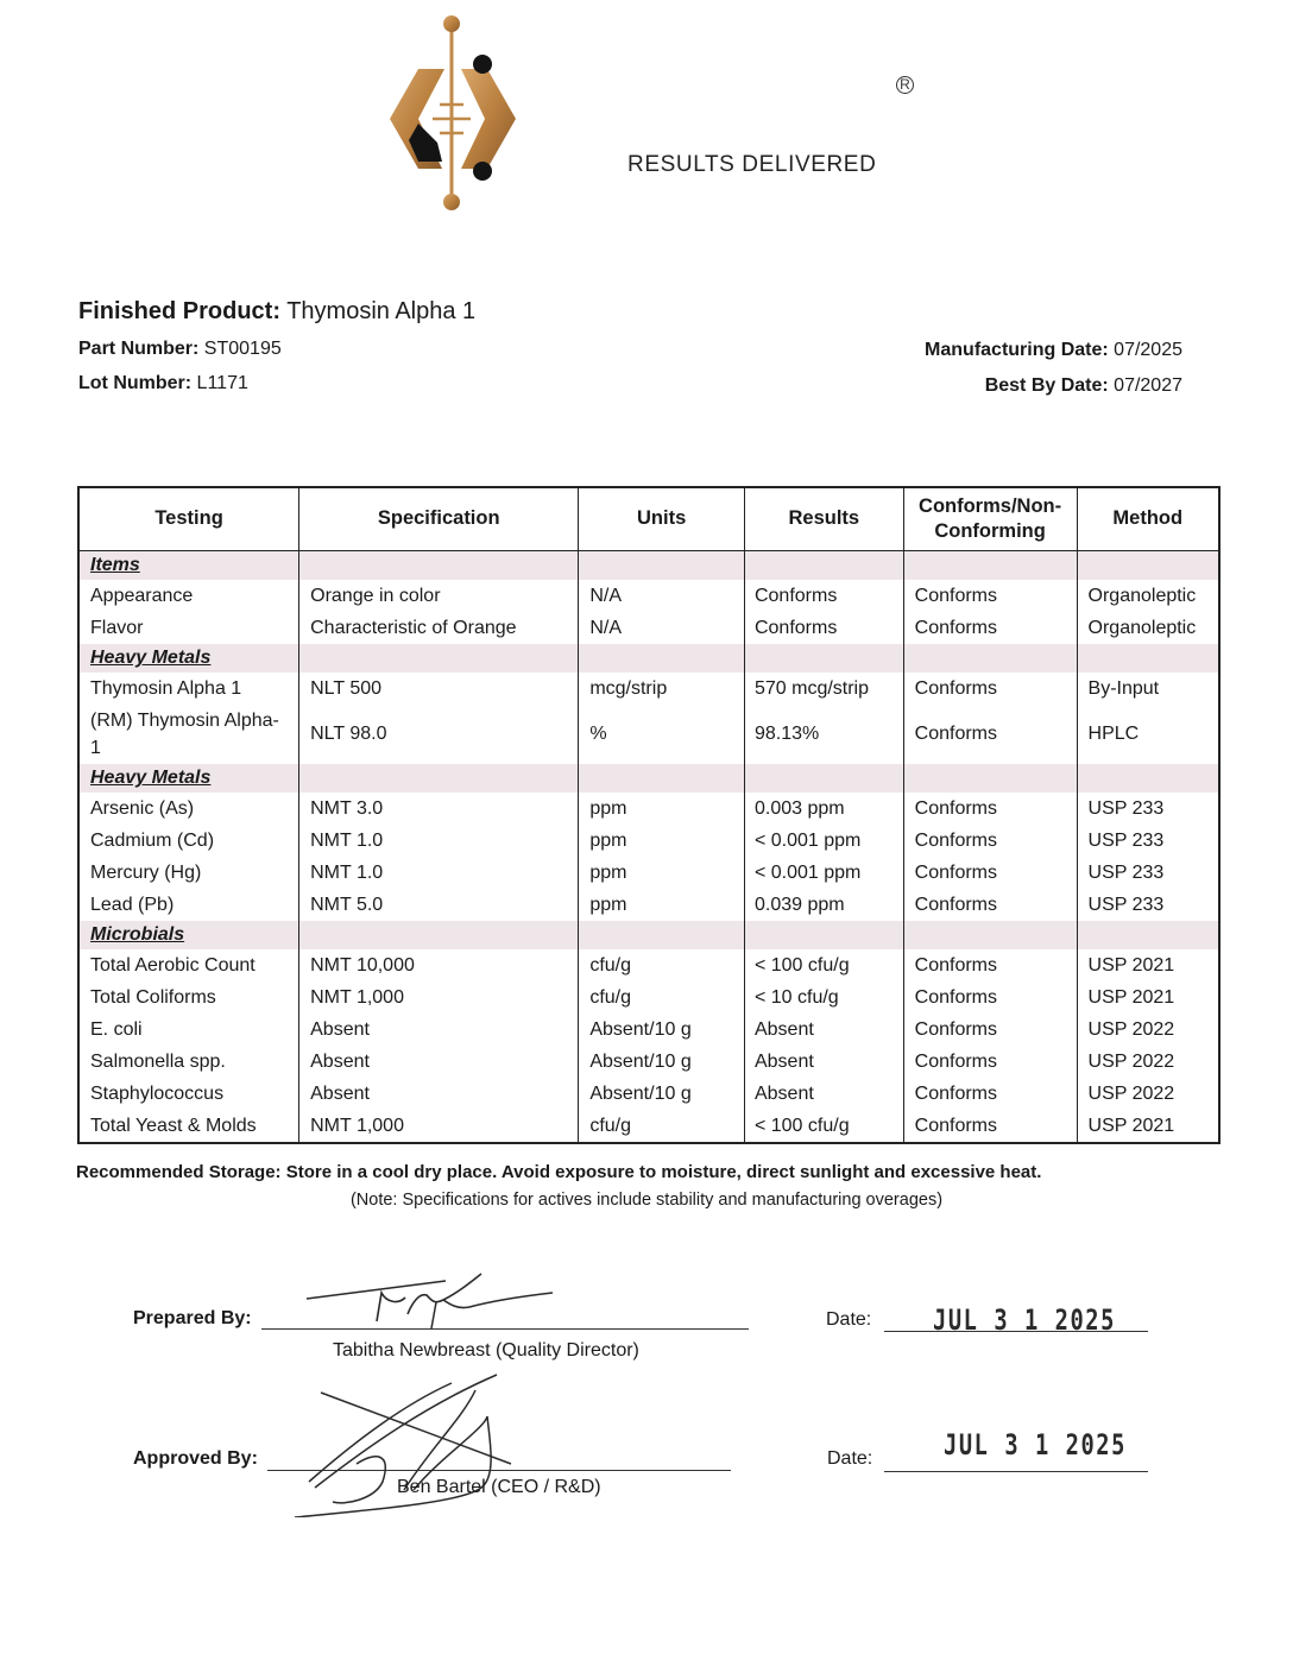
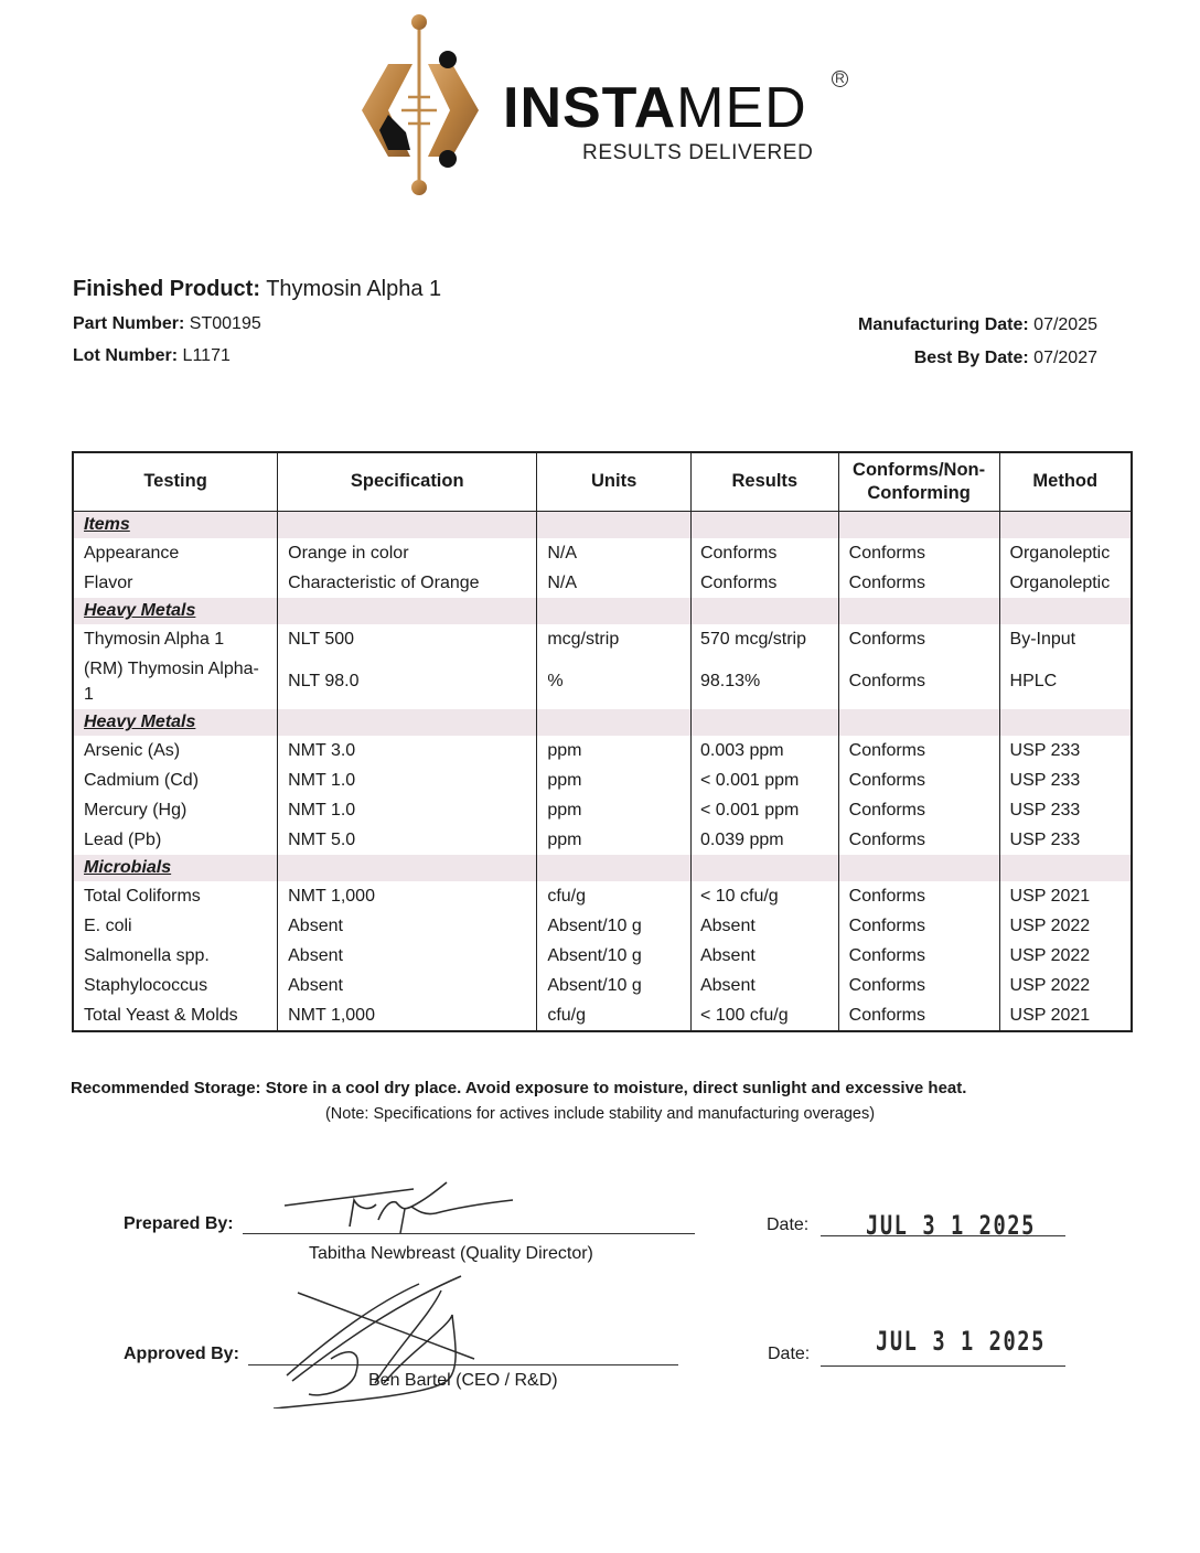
+ INSTAMED
  R
  RESULTS DELIVERED
  Finished Product: Thymosin Alpha 1
  Part Number: ST00195
  Lot Number: L1171
  Manufacturing Date: 07/2025
  Best By Date: 07/2027
  Testing	Specification	Units	Results	Conforms/Non-Conforming	Method
  Items
  Appearance	Orange in color	N/A	Conforms	Conforms	Organoleptic
  Flavor	Characteristic of Orange	N/A	Conforms	Conforms	Organoleptic
  Heavy Metals
  Thymosin Alpha 1	NLT 500	mcg/strip	570 mcg/strip	Conforms	By-Input
  (RM) Thymosin Alpha-1	NLT 98.0	%	98.13%	Conforms	HPLC
  Heavy Metals
  Arsenic (As)	NMT 3.0	ppm	0.003 ppm	Conforms	USP 233
  Cadmium (Cd)	NMT 1.0	ppm	< 0.001 ppm	Conforms	USP 233
  Mercury (Hg)	NMT 1.0	ppm	< 0.001 ppm	Conforms	USP 233
  Lead (Pb)	NMT 5.0	ppm	0.039 ppm	Conforms	USP 233
  Microbials
- Total Aerobic Count	NMT 10,000	cfu/g	< 100 cfu/g	Conforms	USP 2021
  Total Coliforms	NMT 1,000	cfu/g	< 10 cfu/g	Conforms	USP 2021
  E. coli	Absent	Absent/10 g	Absent	Conforms	USP 2022
  Salmonella spp.	Absent	Absent/10 g	Absent	Conforms	USP 2022
  Staphylococcus	Absent	Absent/10 g	Absent	Conforms	USP 2022
  Total Yeast & Molds	NMT 1,000	cfu/g	< 100 cfu/g	Conforms	USP 2021
  Recommended Storage: Store in a cool dry place. Avoid exposure to moisture, direct sunlight and excessive heat.
  (Note: Specifications for actives include stability and manufacturing overages)
  Prepared By:
  Tabitha Newbreast (Quality Director)
  Date:
  JUL 3 1 2025
  Approved By:
  Ben Bartel (CEO / R&D)
  Date:
  JUL 3 1 2025
